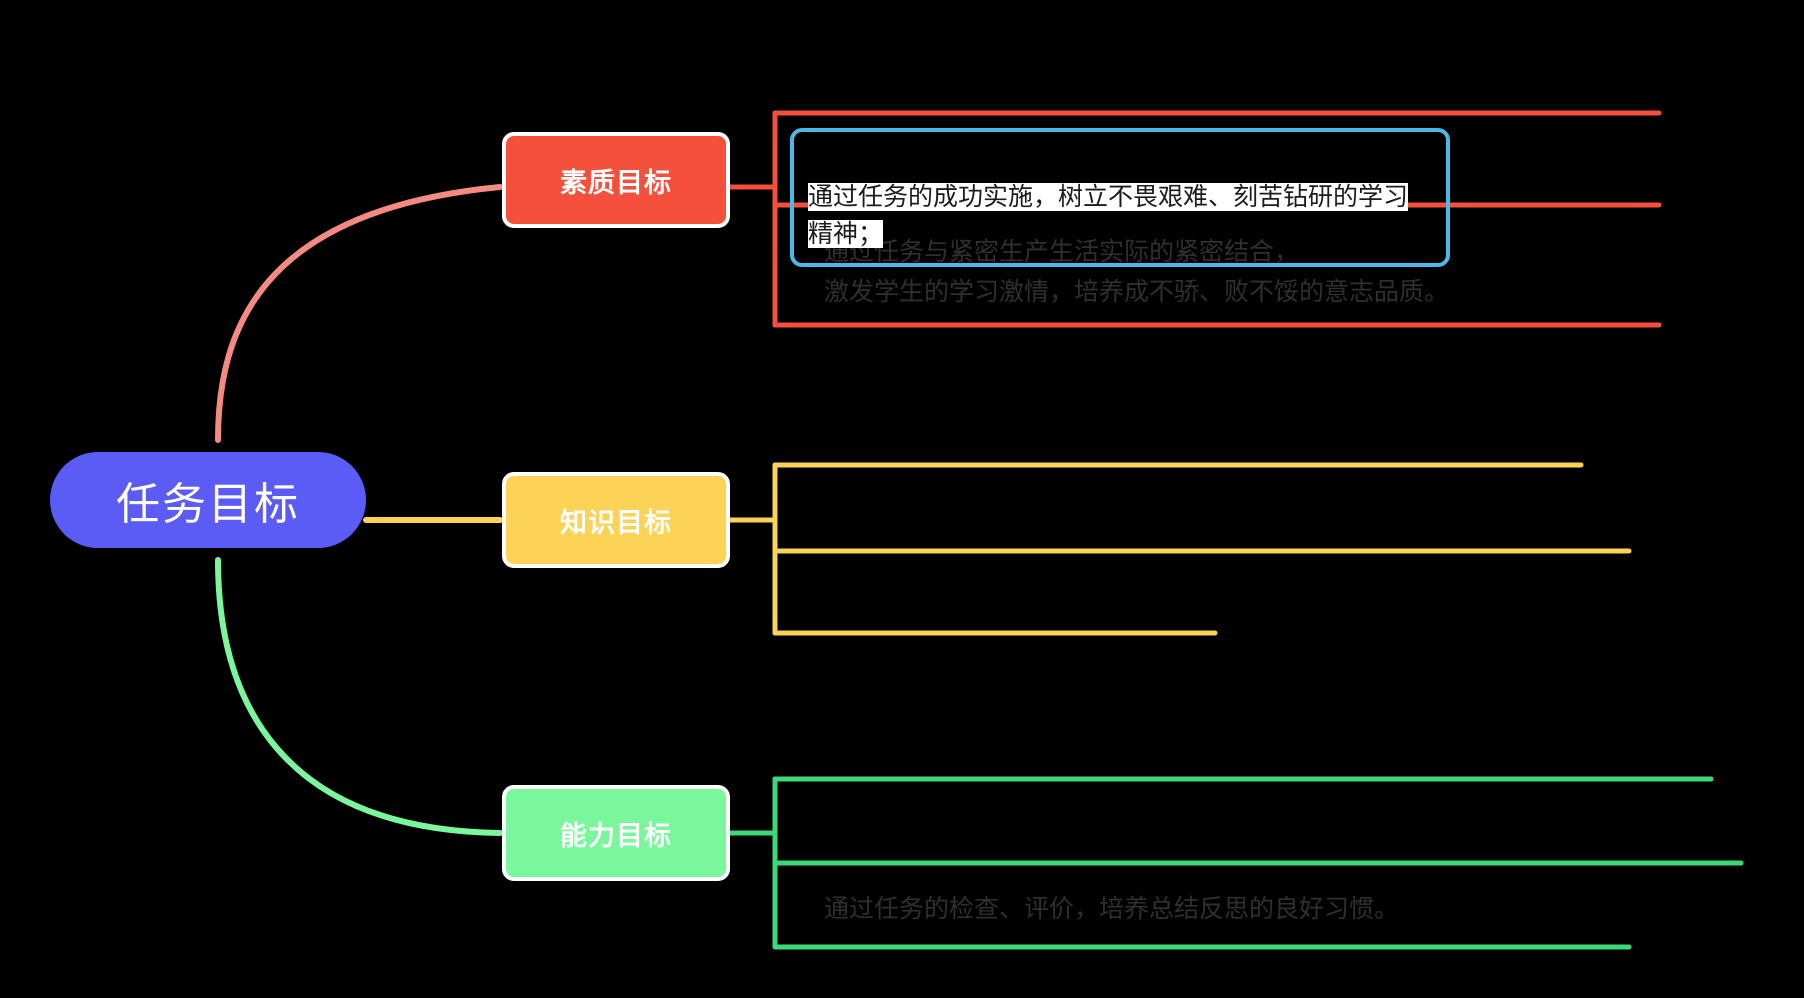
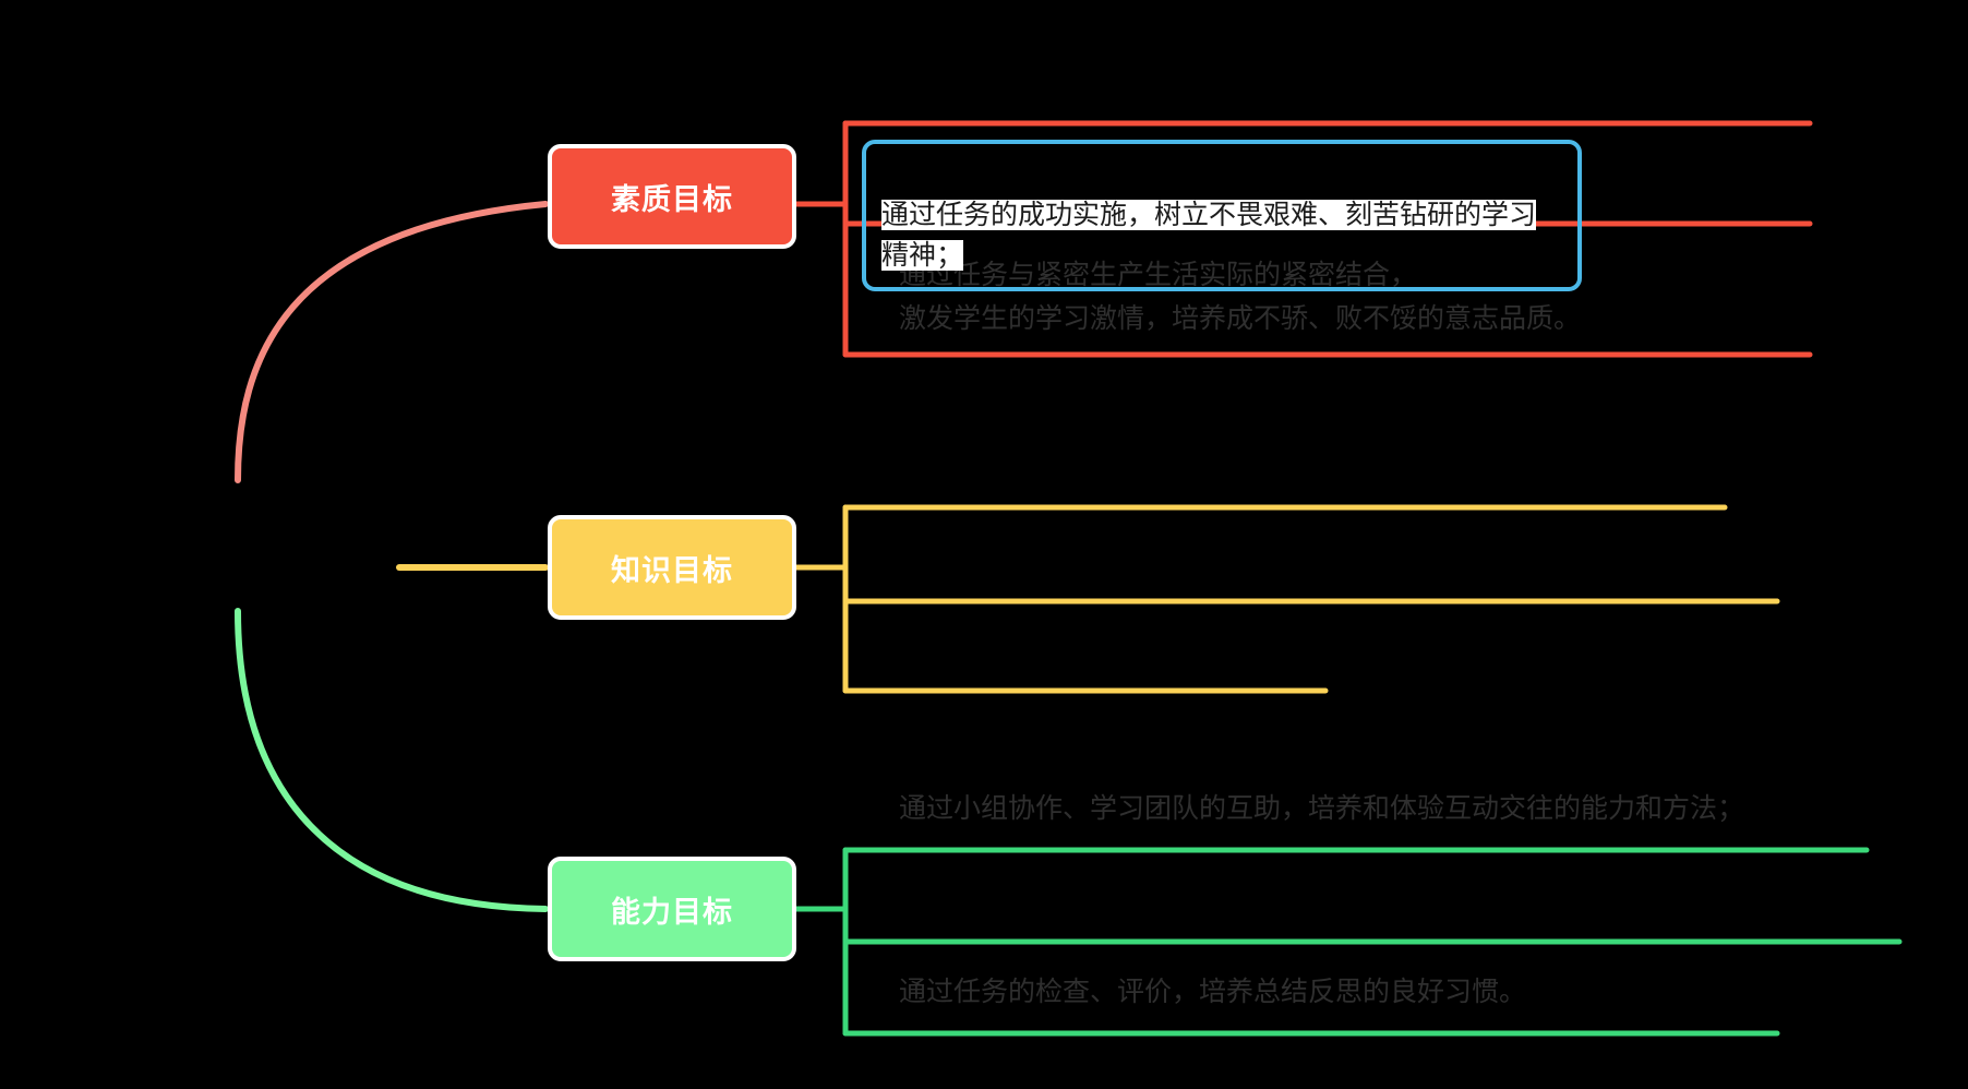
- 任务目标
  素质目标
  通过任务的成功实施，树立不畏艰难、刻苦钻研的学习精神；
  通过任务与紧密生产生活实际的紧密结合，
  激发学生的学习激情，培养成不骄、败不馁的意志品质。
  知识目标
  能力目标
+ 通过小组协作、学习团队的互助，培养和体验互动交往的能力和方法；
  通过任务的检查、评价，培养总结反思的良好习惯。
